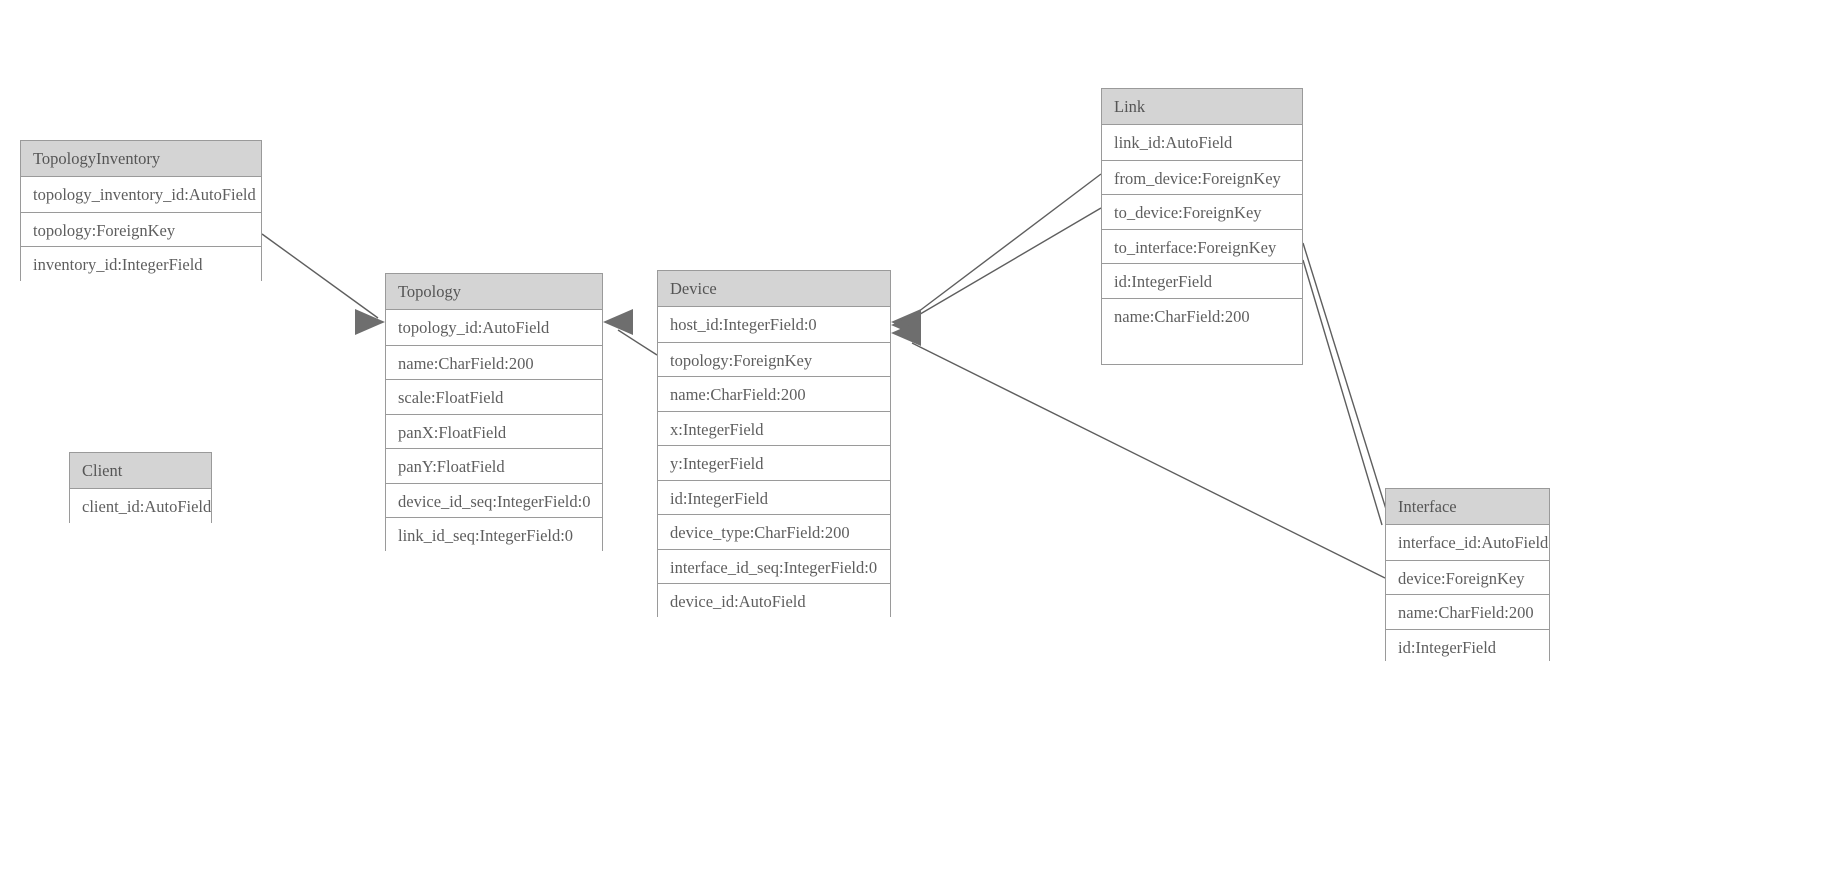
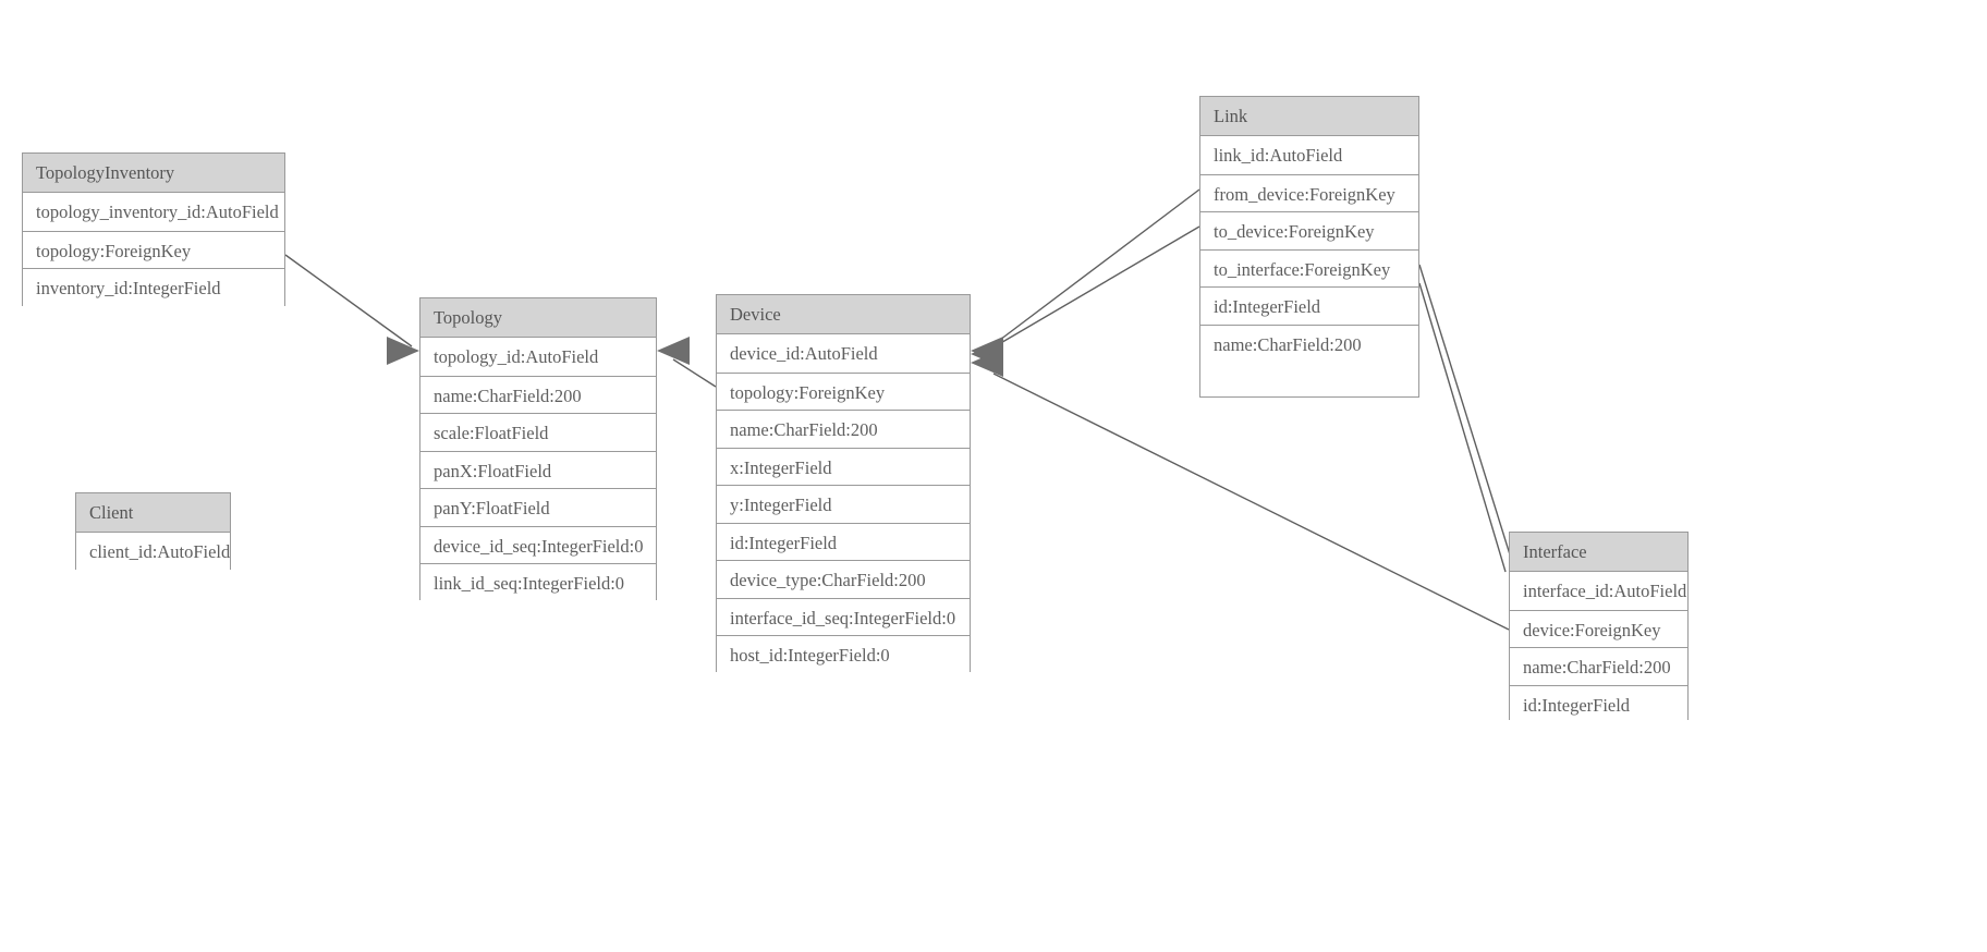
  TopologyInventory
  topology_inventory_id:AutoField
  topology:ForeignKey
  inventory_id:IntegerField
  Client
  client_id:AutoField
  Topology
  topology_id:AutoField
  name:CharField:200
  scale:FloatField
  panX:FloatField
  panY:FloatField
  device_id_seq:IntegerField:0
  link_id_seq:IntegerField:0
  Device
- host_id:IntegerField:0
+ device_id:AutoField
  topology:ForeignKey
  name:CharField:200
  x:IntegerField
  y:IntegerField
  id:IntegerField
  device_type:CharField:200
  interface_id_seq:IntegerField:0
- device_id:AutoField
+ host_id:IntegerField:0
  Link
  link_id:AutoField
  from_device:ForeignKey
  to_device:ForeignKey
  to_interface:ForeignKey
  id:IntegerField
  name:CharField:200
  Interface
  interface_id:AutoField
  device:ForeignKey
  name:CharField:200
  id:IntegerField
